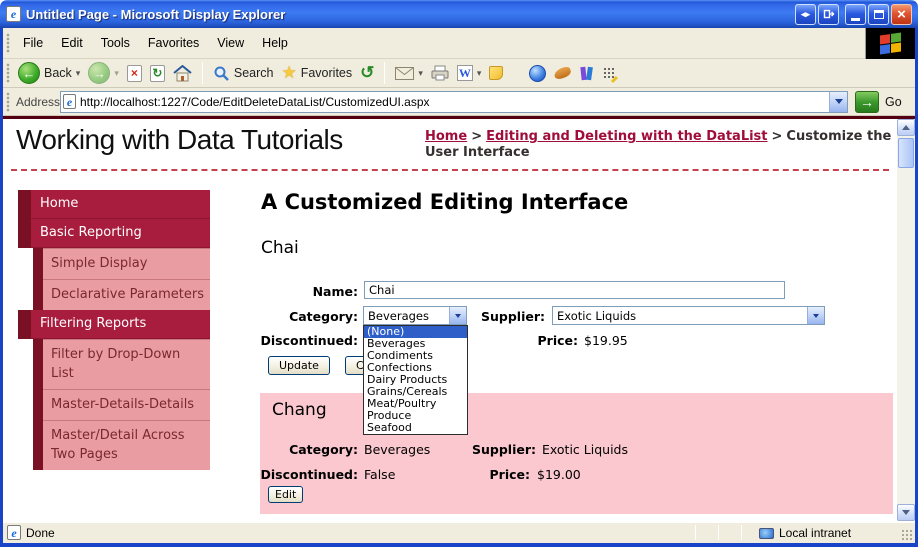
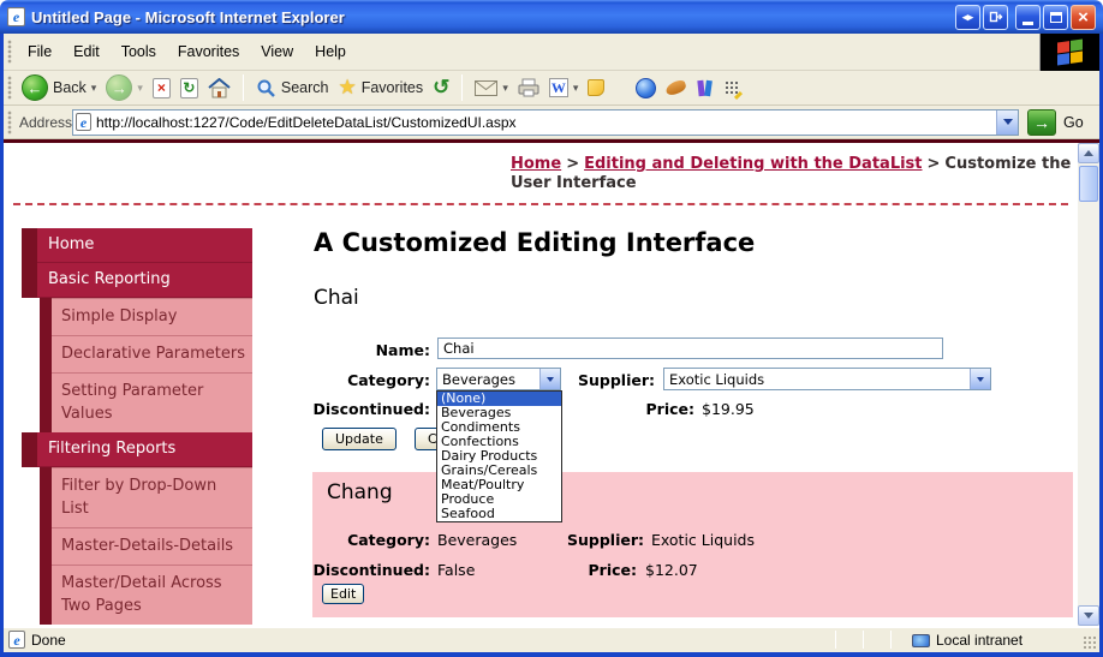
  e
- Untitled Page - Microsoft Display Explorer
+ Untitled Page - Microsoft Internet Explorer
  ◂▸
  ×
  File
  Edit
  Tools
  Favorites
  View
  Help
  ←
  Back
  ▾
  →
  ▾
  ×
  ↻
  Search
  ★
  Favorites
  ↺
  ▾
  W
  ▾
  Address
  e
  http://localhost:1227/Code/EditDeleteDataList/CustomizedUI.aspx
  →
  Go
- Working with Data Tutorials
  Home > Editing and Deleting with the DataList > Customize the User Interface
  Home
  Basic Reporting
  Simple Display
  Declarative Parameters
+ Setting Parameter Values
  Filtering Reports
  Filter by Drop-Down List
  Master-Details-Details
  Master/Detail Across Two Pages
  A Customized Editing Interface
  Chai
  Name:
  Chai
  Category:
  Beverages
  Supplier:
  Exotic Liquids
  Discontinued:
  Price:
  $19.95
  Update
  (None)
  Beverages
  Condiments
  Confections
  Dairy Products
  Grains/Cereals
  Meat/Poultry
  Produce
  Seafood
  Chang
  Category:
  Beverages
  Supplier:
  Exotic Liquids
  Discontinued:
  False
  Price:
- $19.00
+ $12.07
  Edit
  e
  Done
  Local intranet
